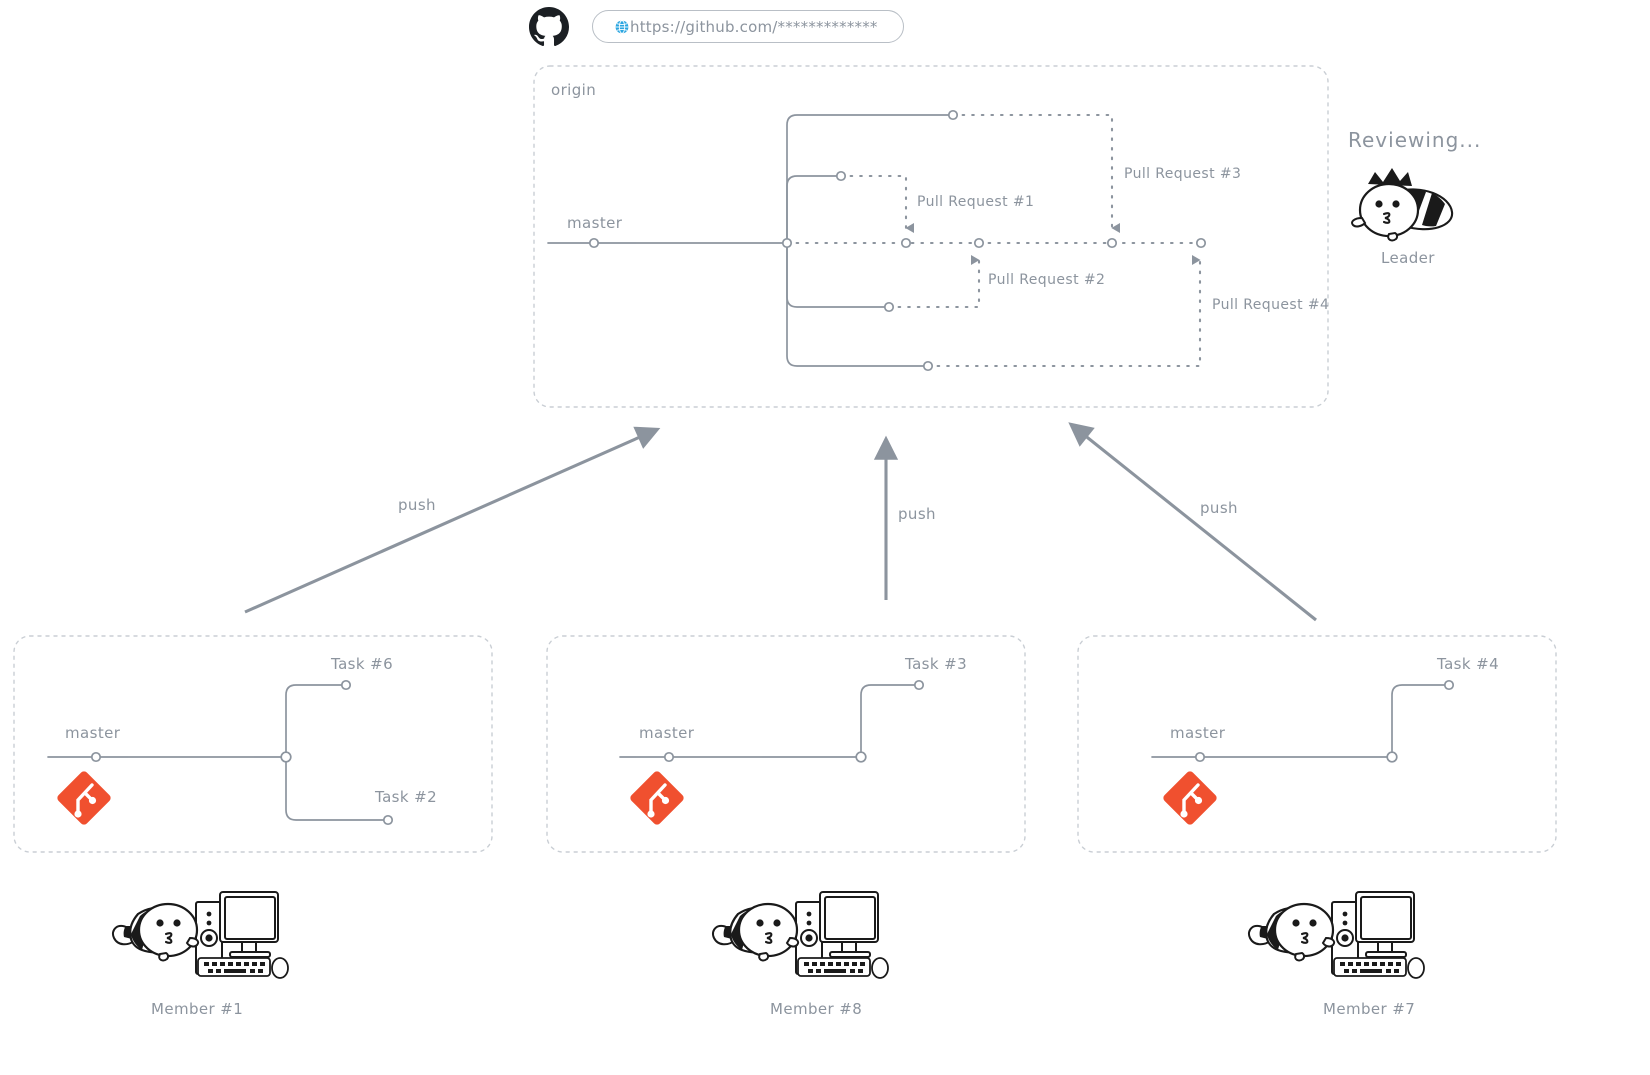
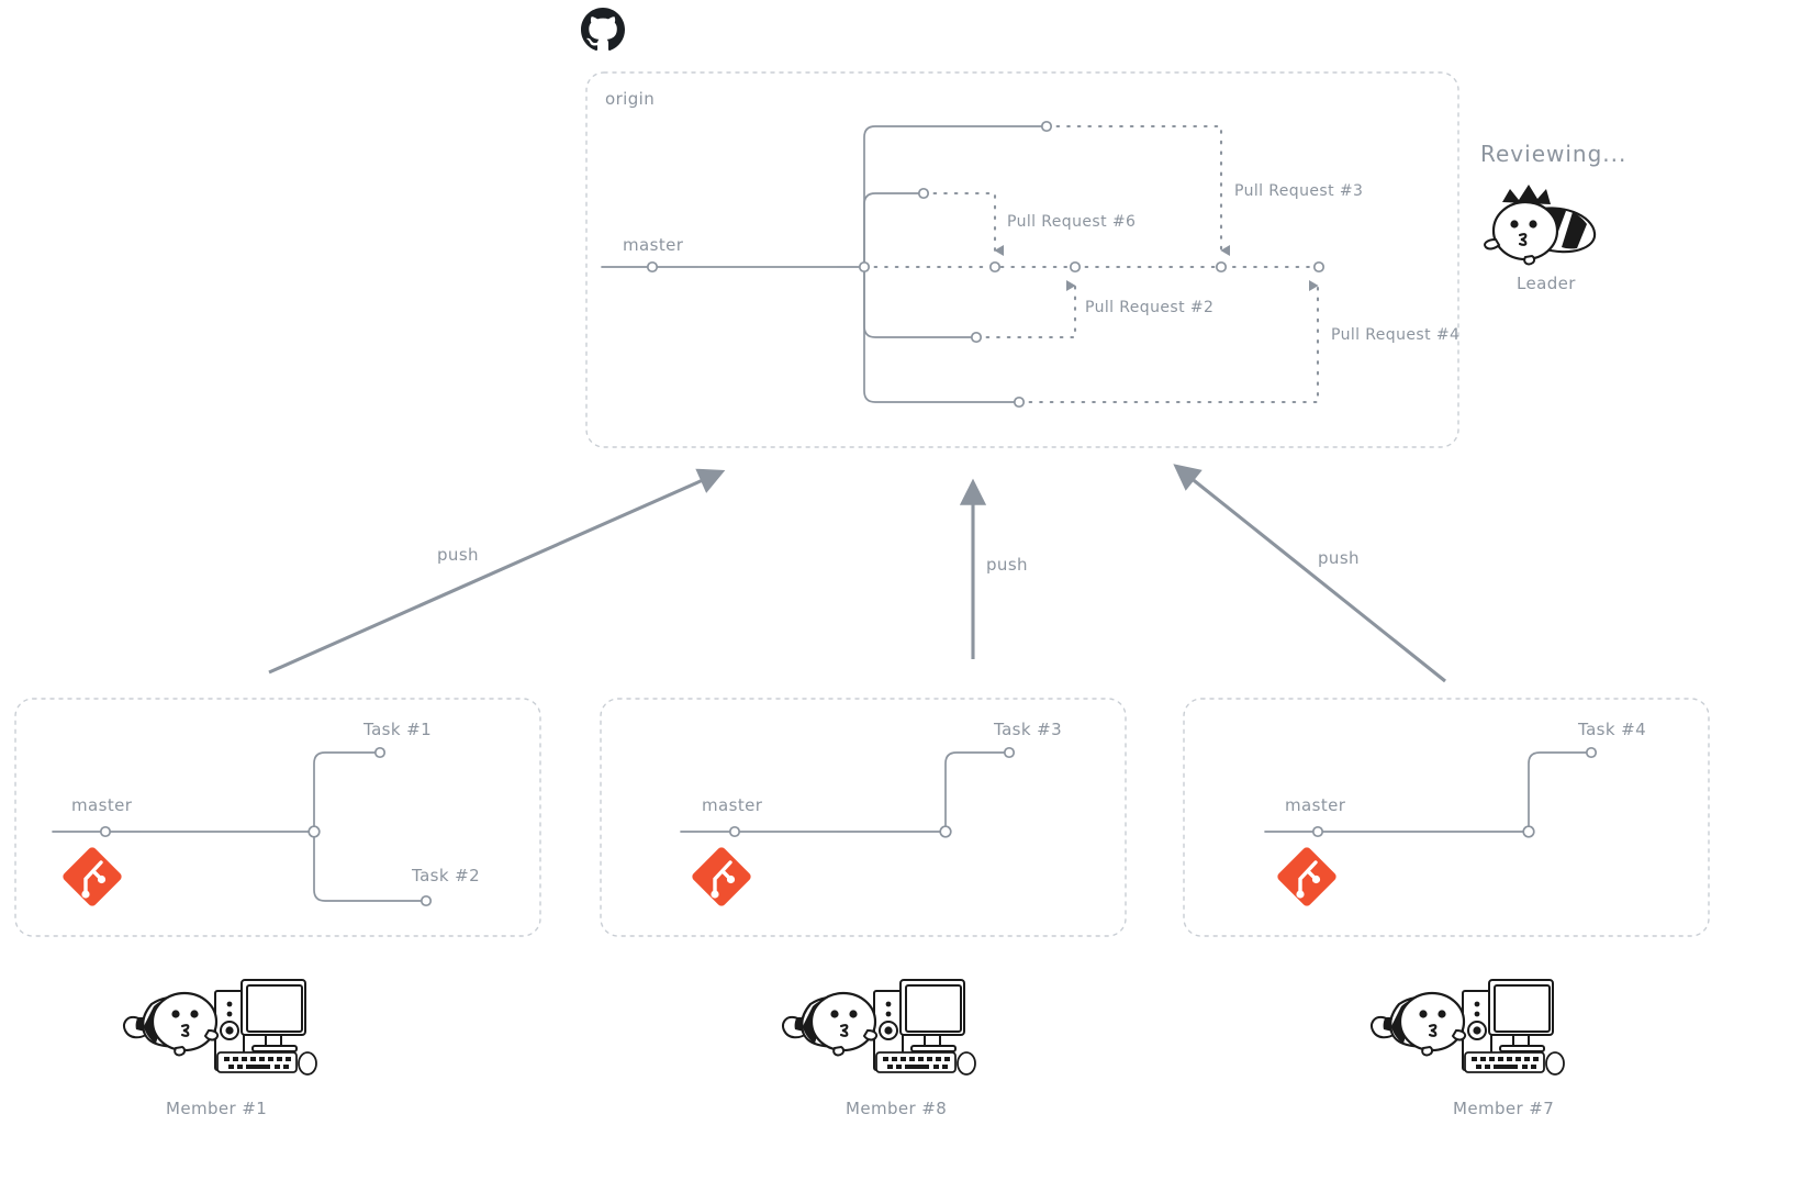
- https://github.com/*************
  origin
  master
- Pull Request #1
+ Pull Request #6
  Pull Request #2
  Pull Request #3
  Pull Request #4
  Reviewing...
  Leader
  push
  push
  push
  master
- Task #6
+ Task #1
  Task #2
  Member #1
  master
  Task #3
  Member #8
  master
  Task #4
  Member #7
